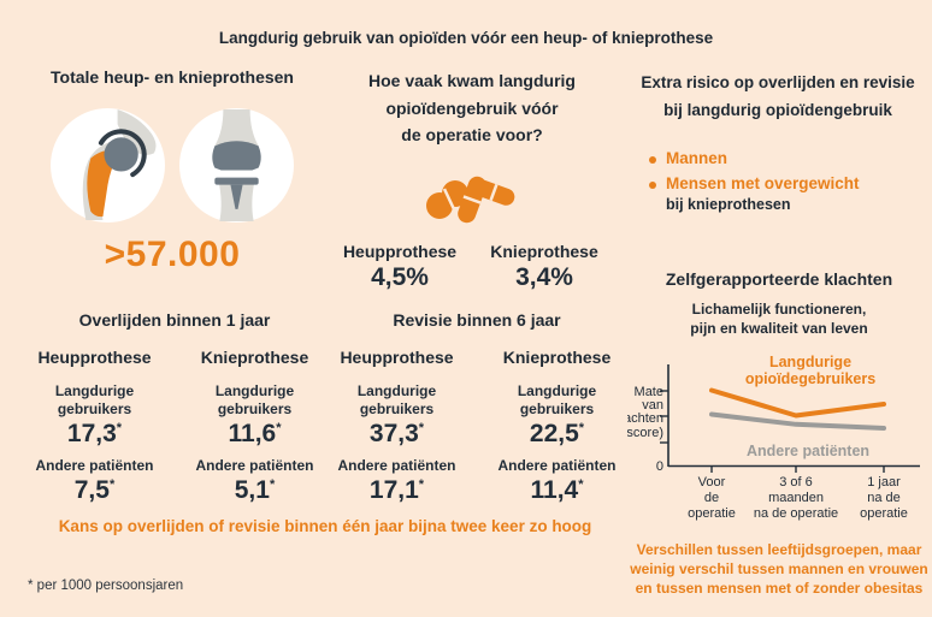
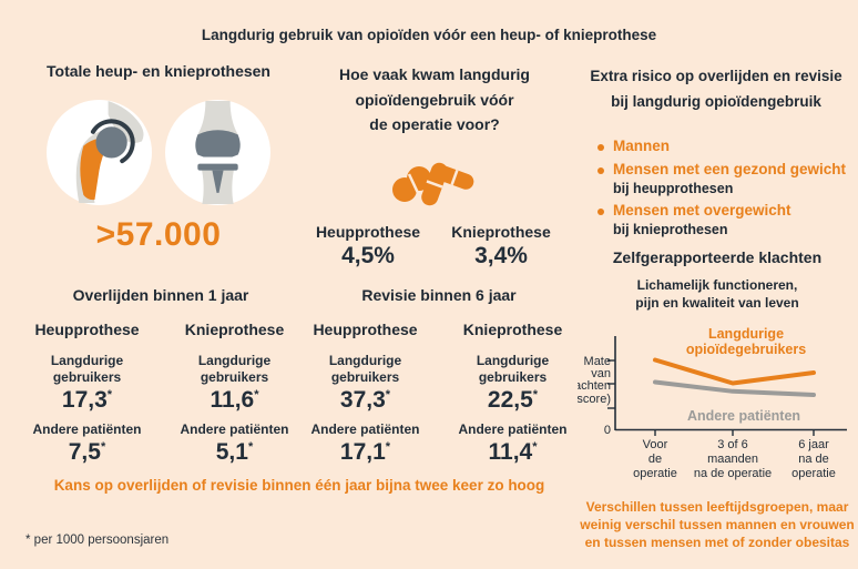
  Langdurig gebruik van opioïden vóór een heup- of knieprothese
  Totale heup- en knieprothesen
  >57.000
  Hoe vaak kwam langdurig
  opioïdengebruik vóór
  de operatie voor?
  Heupprothese
  4,5%
  Knieprothese
  3,4%
  Extra risico op overlijden en revisie
  bij langdurig opioïdengebruik
  Mannen
+ Mensen met een gezond gewicht
+ bij heupprothesen
  Mensen met overgewicht
  bij knieprothesen
  Overlijden binnen 1 jaar
  Heupprothese
  Langdurige gebruikers
  17,3*
  Andere patiënten
  7,5*
  Knieprothese
  Langdurige gebruikers
  11,6*
  Andere patiënten
  5,1*
  Revisie binnen 6 jaar
  Heupprothese
  Langdurige gebruikers
  37,3*
  Andere patiënten
  17,1*
  Knieprothese
  Langdurige gebruikers
  22,5*
  Andere patiënten
  11,4*
  Kans op overlijden of revisie binnen één jaar bijna twee keer zo hoog
  * per 1000 persoonsjaren
  Zelfgerapporteerde klachten
  Lichamelijk functioneren,
  pijn en kwaliteit van leven
  Langdurige
  opioïdegebruikers
  Andere patiënten
  Mate
  van
  achten
  score)
  0
  Voor
  de
  operatie
  3 of 6
  maanden
  na de operatie
- 1 jaar
+ 6 jaar
  na de
  operatie
  Verschillen tussen leeftijdsgroepen, maar
  weinig verschil tussen mannen en vrouwen
  en tussen mensen met of zonder obesitas
